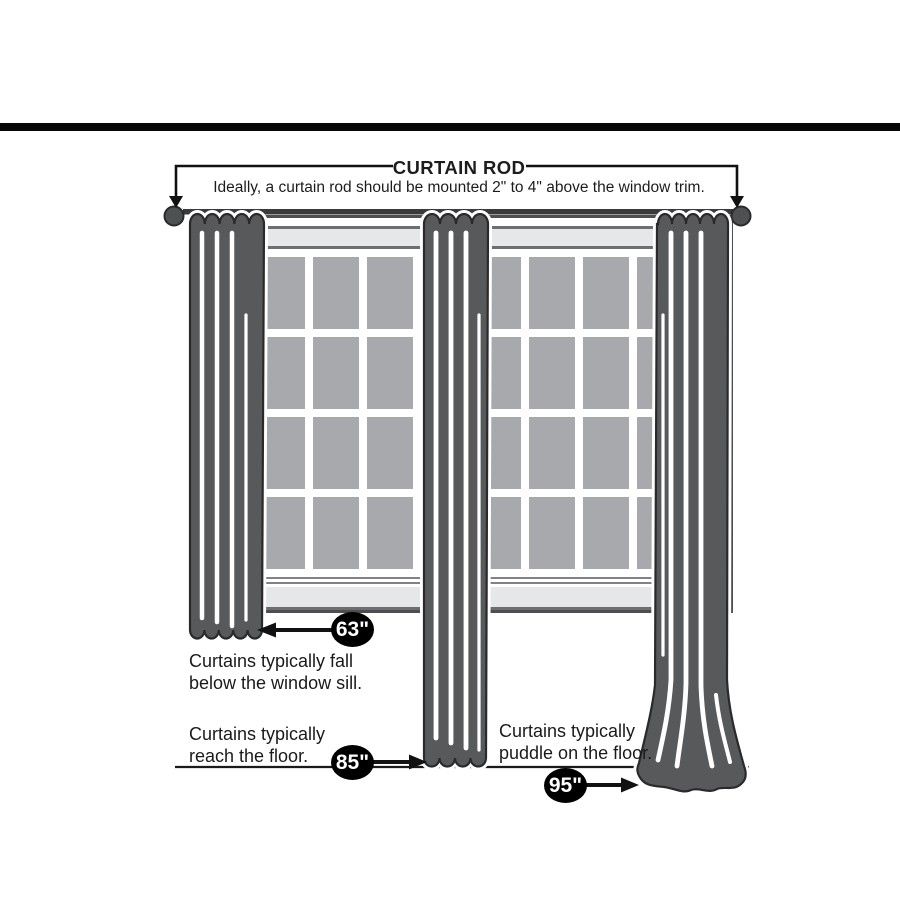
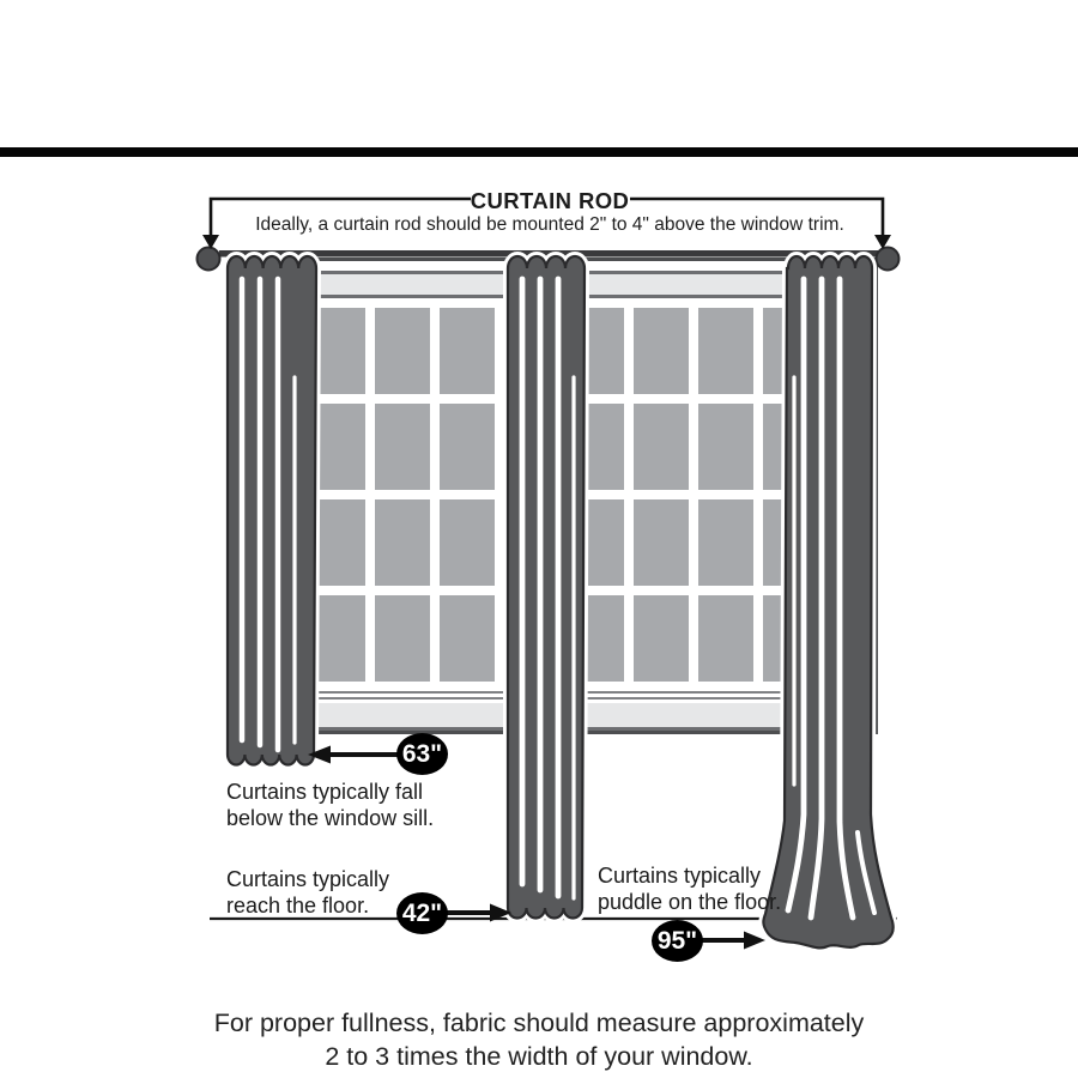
  CURTAIN ROD
  Ideally, a curtain rod should be mounted 2" to 4" above the window trim.
  63"
- 85"
+ 42"
  95"
  Curtains typically fall
  below the window sill.
  Curtains typically
  reach the floor.
  Curtains typically
  puddle on the floor.
+ For proper fullness, fabric should measure approximately
+ 2 to 3 times the width of your window.
